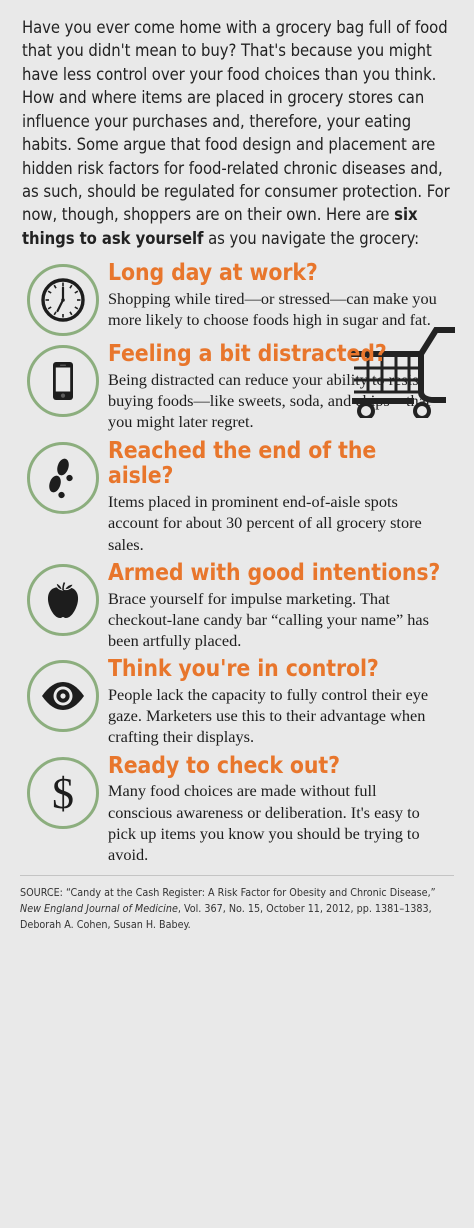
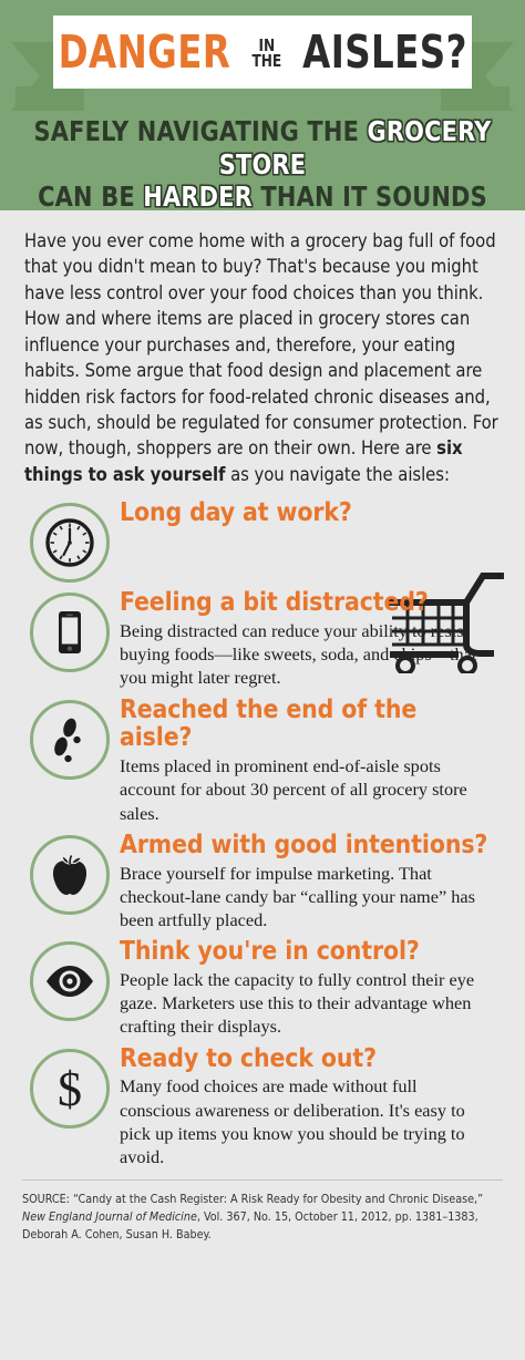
+ DANGER
+ IN
+ THE
+ AISLES?
+ SAFELY NAVIGATING THE GROCERY STORE
+ CAN BE HARDER THAN IT SOUNDS
- Have you ever come home with a grocery bag full of food that you didn't mean to buy? That's because you might have less control over your food choices than you think. How and where items are placed in grocery stores can influence your purchases and, therefore, your eating habits. Some argue that food design and placement are hidden risk factors for food-related chronic diseases and, as such, should be regulated for consumer protection. For now, though, shoppers are on their own. Here are six things to ask yourself as you navigate the grocery:
+ Have you ever come home with a grocery bag full of food that you didn't mean to buy? That's because you might have less control over your food choices than you think. How and where items are placed in grocery stores can influence your purchases and, therefore, your eating habits. Some argue that food design and placement are hidden risk factors for food-related chronic diseases and, as such, should be regulated for consumer protection. For now, though, shoppers are on their own. Here are six things to ask yourself as you navigate the aisles:
  Long day at work?
- Shopping while tired—or stressed—can make you more likely to choose foods high in sugar and fat.
  Feeling a bit distracted?
  Being distracted can reduce your abili buying foods—like sweets, soda, andha you might later regret.
  Reached the end of the aisle?
  Items placed in prominent end-of-aisle spots account for about 30 percent of all grocery store sales.
  Armed with good intentions?
  Brace yourself for impulse marketing. That checkout-lane candy bar “calling your name” has been artfully placed.
  Think you're in control?
  People lack the capacity to fully control their eye gaze. Marketers use this to their advantage when crafting their displays.
  $
  Ready to check out?
  Many food choices are made without full conscious awareness or deliberation. It's easy to pick up items you know you should be trying to avoid.
- SOURCE: “Candy at the Cash Register: A Risk Factor for Obesity and Chronic Disease,” New England Journal of Medicine, Vol. 367, No. 15, October 11, 2012, pp. 1381–1383, Deborah A. Cohen, Susan H. Babey.
+ SOURCE: “Candy at the Cash Register: A Risk Ready for Obesity and Chronic Disease,” New England Journal of Medicine, Vol. 367, No. 15, October 11, 2012, pp. 1381–1383, Deborah A. Cohen, Susan H. Babey.
